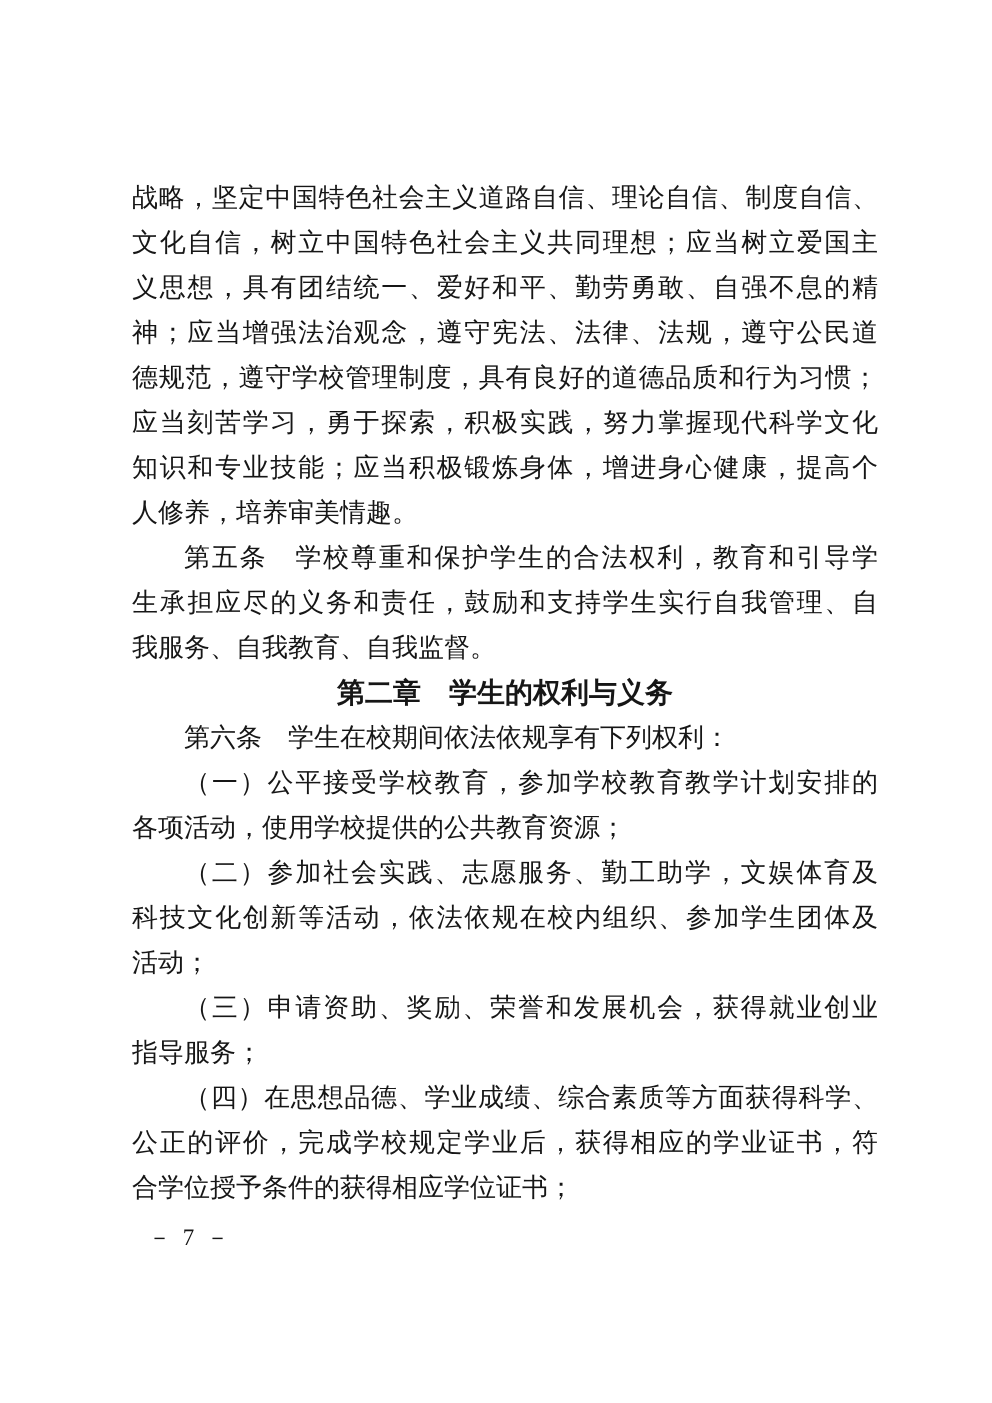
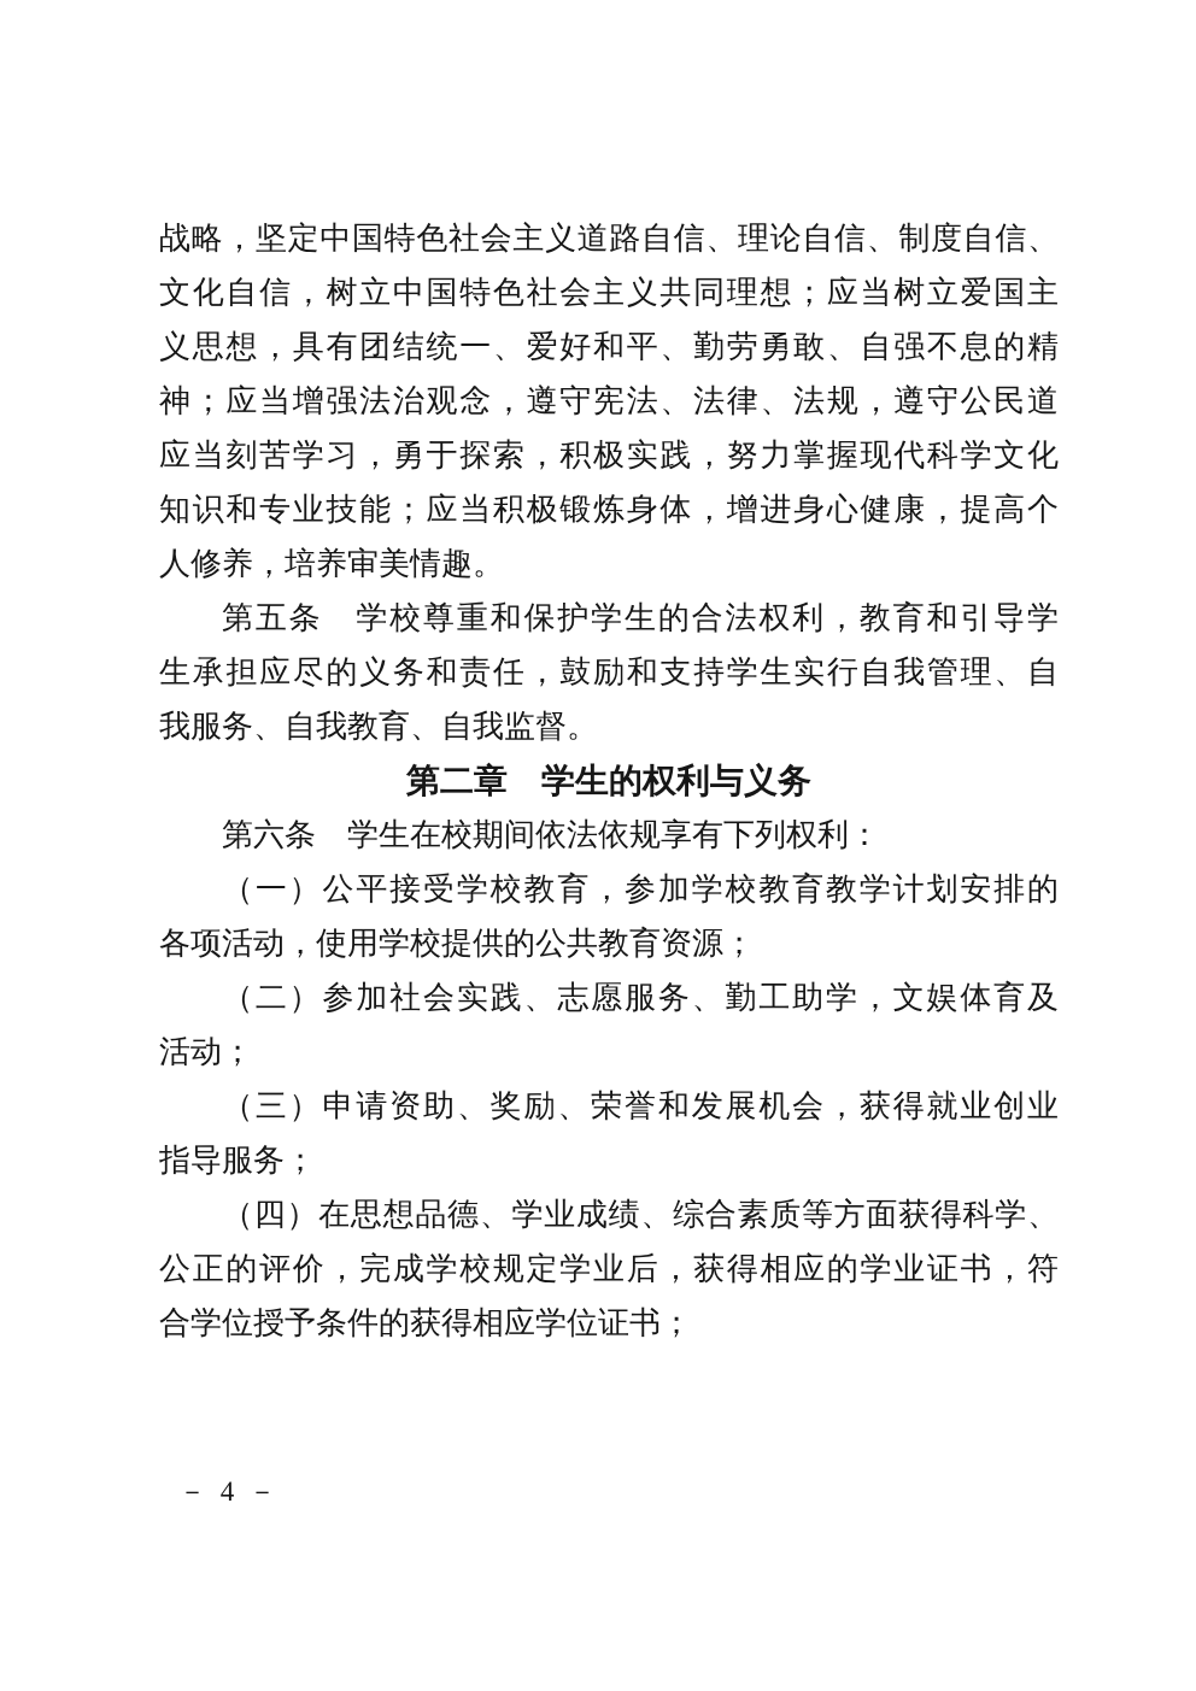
  战略，坚定中国特色社会主义道路自信、理论自信、制度自信、
  文化自信，树立中国特色社会主义共同理想；应当树立爱国主
  义思想，具有团结统一、爱好和平、勤劳勇敢、自强不息的精
  神；应当增强法治观念，遵守宪法、法律、法规，遵守公民道
- 德规范，遵守学校管理制度，具有良好的道德品质和行为习惯；
  应当刻苦学习，勇于探索，积极实践，努力掌握现代科学文化
  知识和专业技能；应当积极锻炼身体，增进身心健康，提高个
  人修养，培养审美情趣。
  第五条 学校尊重和保护学生的合法权利，教育和引导学
  生承担应尽的义务和责任，鼓励和支持学生实行自我管理、自
  我服务、自我教育、自我监督。
  第二章 学生的权利与义务
  第六条 学生在校期间依法依规享有下列权利：
  （一）公平接受学校教育，参加学校教育教学计划安排的
  各项活动，使用学校提供的公共教育资源；
  （二）参加社会实践、志愿服务、勤工助学，文娱体育及
- 科技文化创新等活动，依法依规在校内组织、参加学生团体及
  活动；
  （三）申请资助、奖励、荣誉和发展机会，获得就业创业
  指导服务；
  （四）在思想品德、学业成绩、综合素质等方面获得科学、
  公正的评价，完成学校规定学业后，获得相应的学业证书，符
  合学位授予条件的获得相应学位证书；
- － 7 －
+ － 4 －
